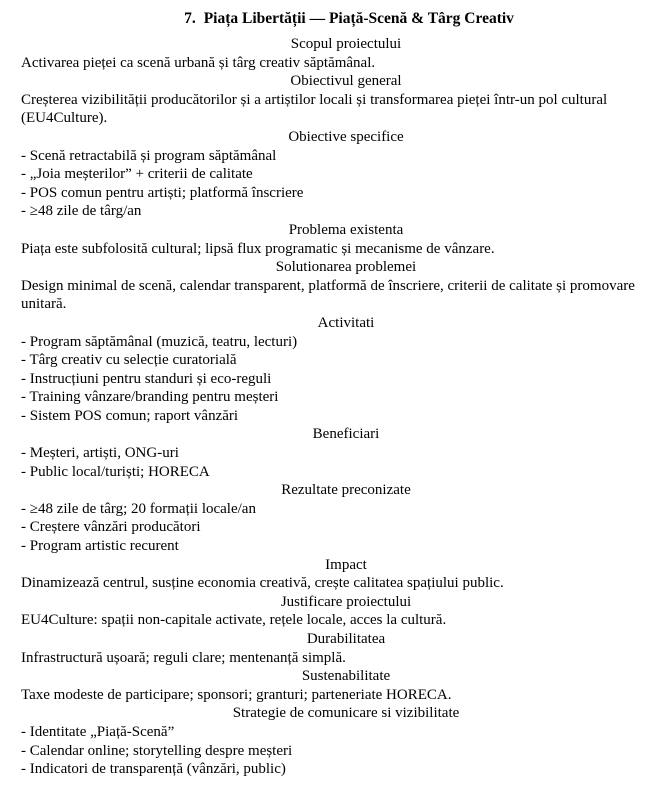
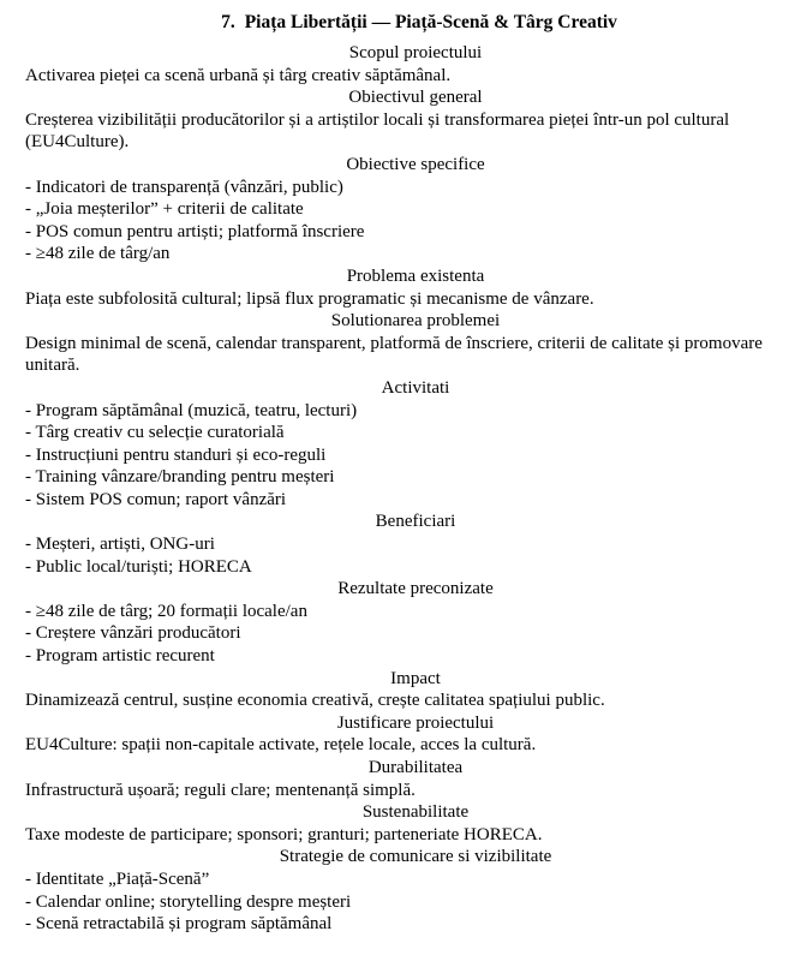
  7. Piața Libertății — Piață-Scenă & Târg Creativ
  Scopul proiectului
  Activarea pieței ca scenă urbană și târg creativ săptămânal.
  Obiectivul general
  Creșterea vizibilității producătorilor și a artiștilor locali și transformarea pieței într-un pol cultural (EU4Culture).
  Obiective specifice
- - Scenă retractabilă și program săptămânal
+ - Indicatori de transparență (vânzări, public)
  - „Joia meșterilor” + criterii de calitate
  - POS comun pentru artiști; platformă înscriere
  - ≥48 zile de târg/an
  Problema existenta
  Piața este subfolosită cultural; lipsă flux programatic și mecanisme de vânzare.
  Solutionarea problemei
  Design minimal de scenă, calendar transparent, platformă de înscriere, criterii de calitate și promovare unitară.
  Activitati
  - Program săptămânal (muzică, teatru, lecturi)
  - Târg creativ cu selecție curatorială
  - Instrucțiuni pentru standuri și eco-reguli
  - Training vânzare/branding pentru meșteri
  - Sistem POS comun; raport vânzări
  Beneficiari
  - Meșteri, artiști, ONG-uri
  - Public local/turiști; HORECA
  Rezultate preconizate
  - ≥48 zile de târg; 20 formații locale/an
  - Creștere vânzări producători
  - Program artistic recurent
  Impact
  Dinamizează centrul, susține economia creativă, crește calitatea spațiului public.
  Justificare proiectului
  EU4Culture: spații non-capitale activate, rețele locale, acces la cultură.
  Durabilitatea
  Infrastructură ușoară; reguli clare; mentenanță simplă.
  Sustenabilitate
  Taxe modeste de participare; sponsori; granturi; parteneriate HORECA.
  Strategie de comunicare si vizibilitate
  - Identitate „Piață-Scenă”
  - Calendar online; storytelling despre meșteri
- - Indicatori de transparență (vânzări, public)
+ - Scenă retractabilă și program săptămânal
